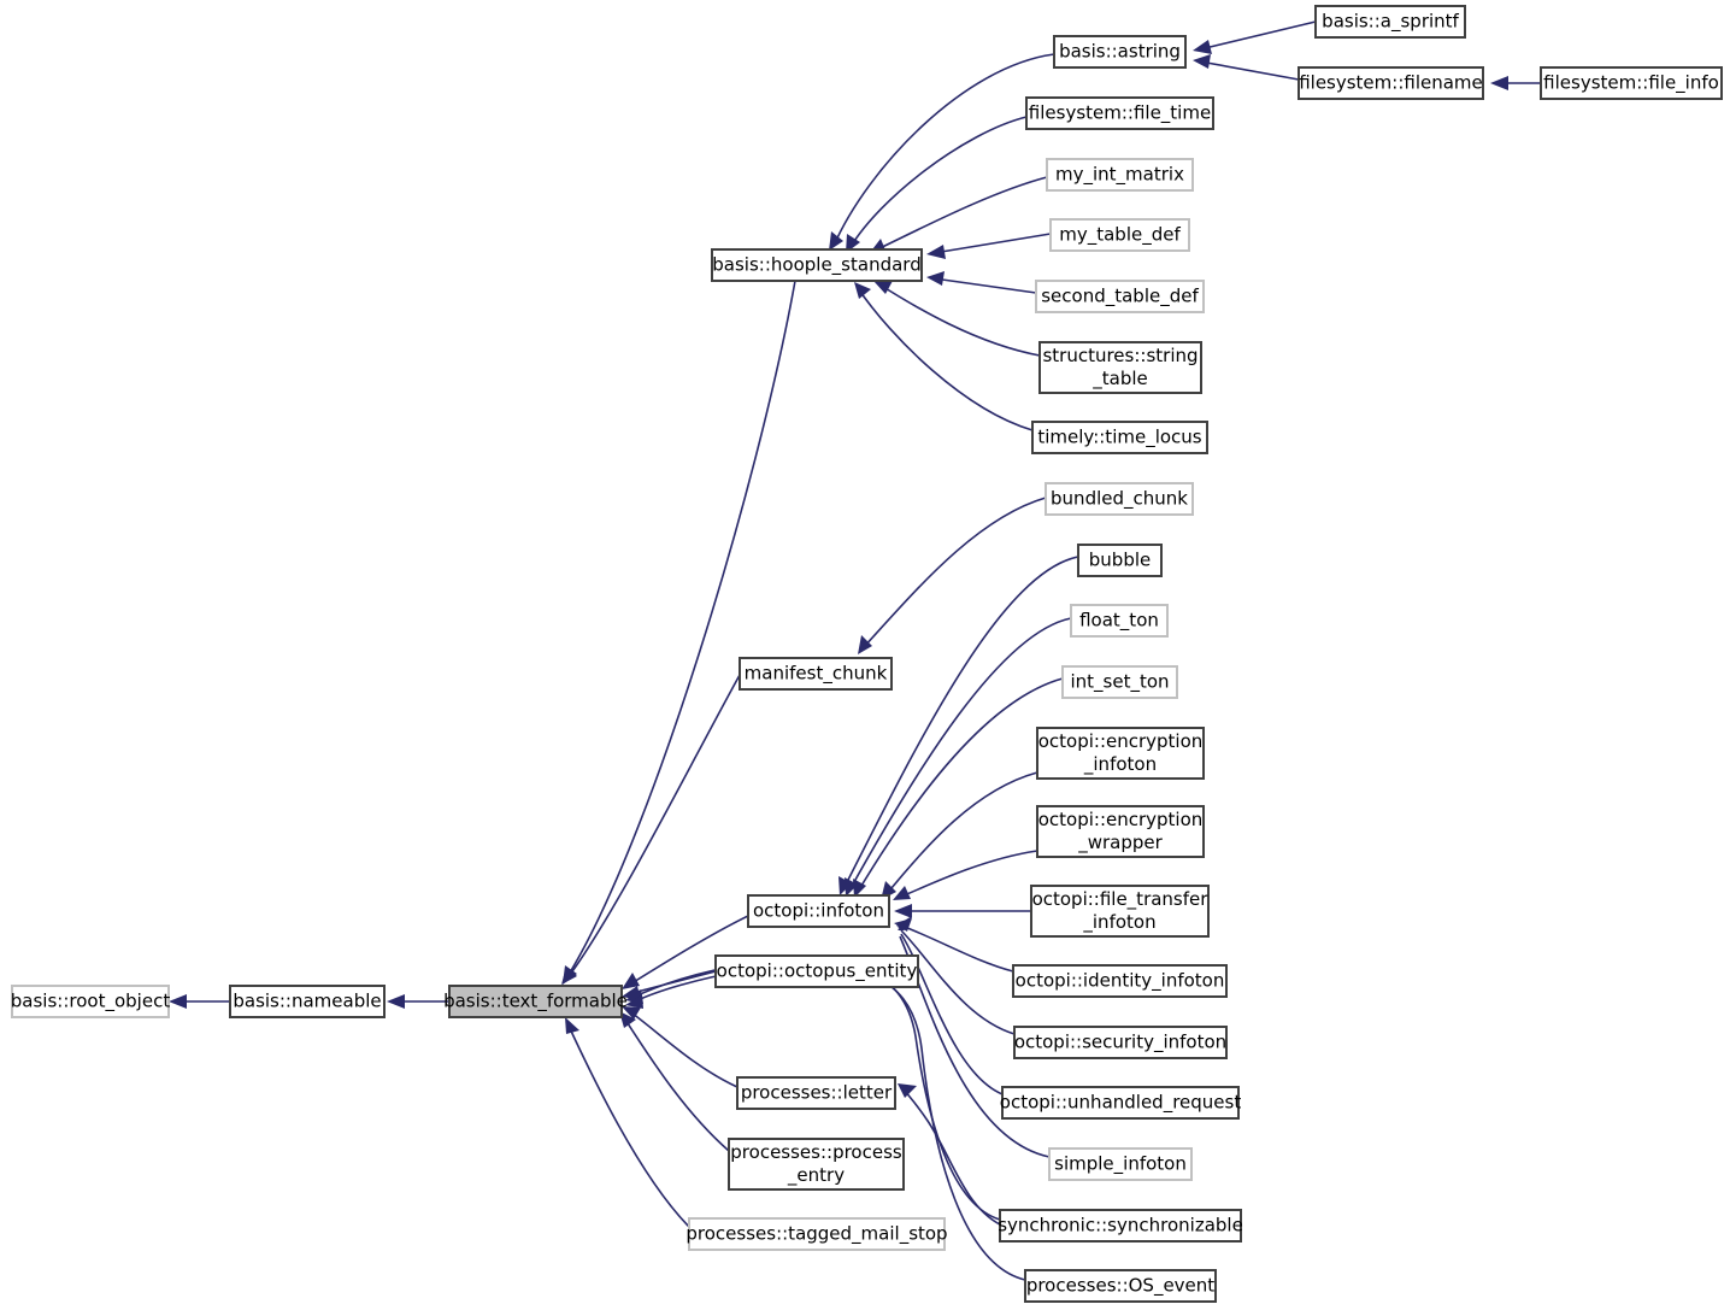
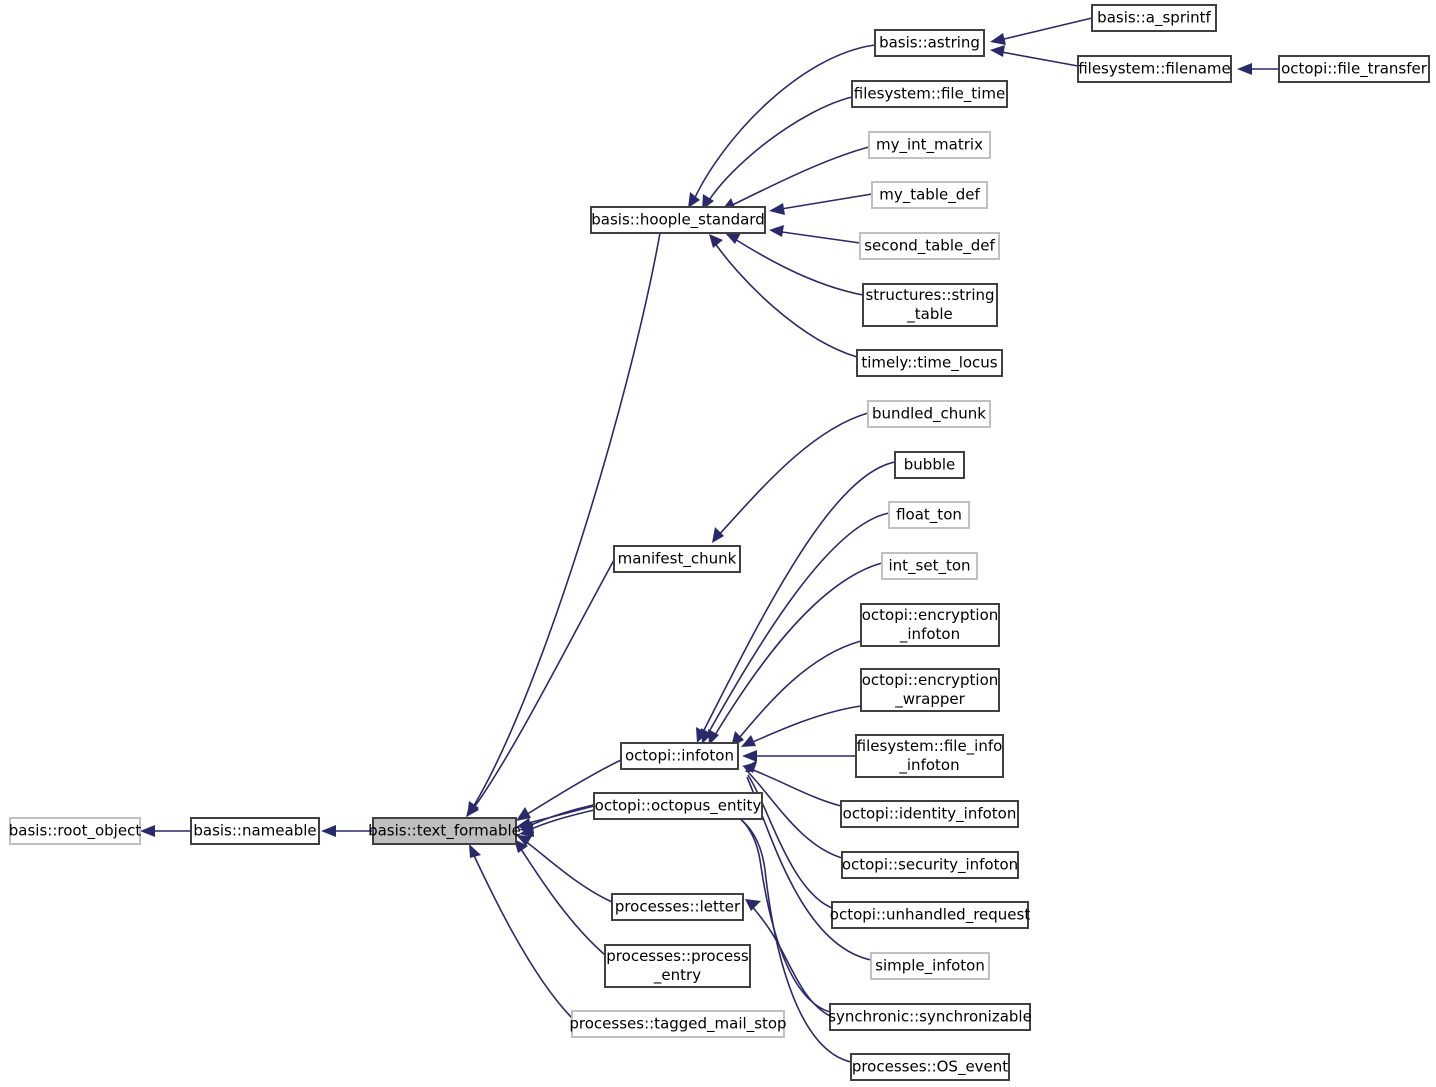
  basis::root_object
  basis::nameable
  basis::text_formable
  basis::hoople_standard
  basis::astring
  basis::a_sprintf
  filesystem::filename
- filesystem::file_info
+ octopi::file_transfer
  filesystem::file_time
  my_int_matrix
  my_table_def
  second_table_def
  structures::string
  _table
  timely::time_locus
  bundled_chunk
  bubble
  float_ton
  int_set_ton
  octopi::encryption
  _infoton
  octopi::encryption
  _wrapper
- octopi::file_transfer
+ filesystem::file_info
  _infoton
  octopi::identity_infoton
  octopi::security_infoton
  octopi::unhandled_request
  simple_infoton
  synchronic::synchronizable
  processes::OS_event
  octopi::infoton
  octopi::octopus_entity
  manifest_chunk
  processes::letter
  processes::process
  _entry
  processes::tagged_mail_stop
